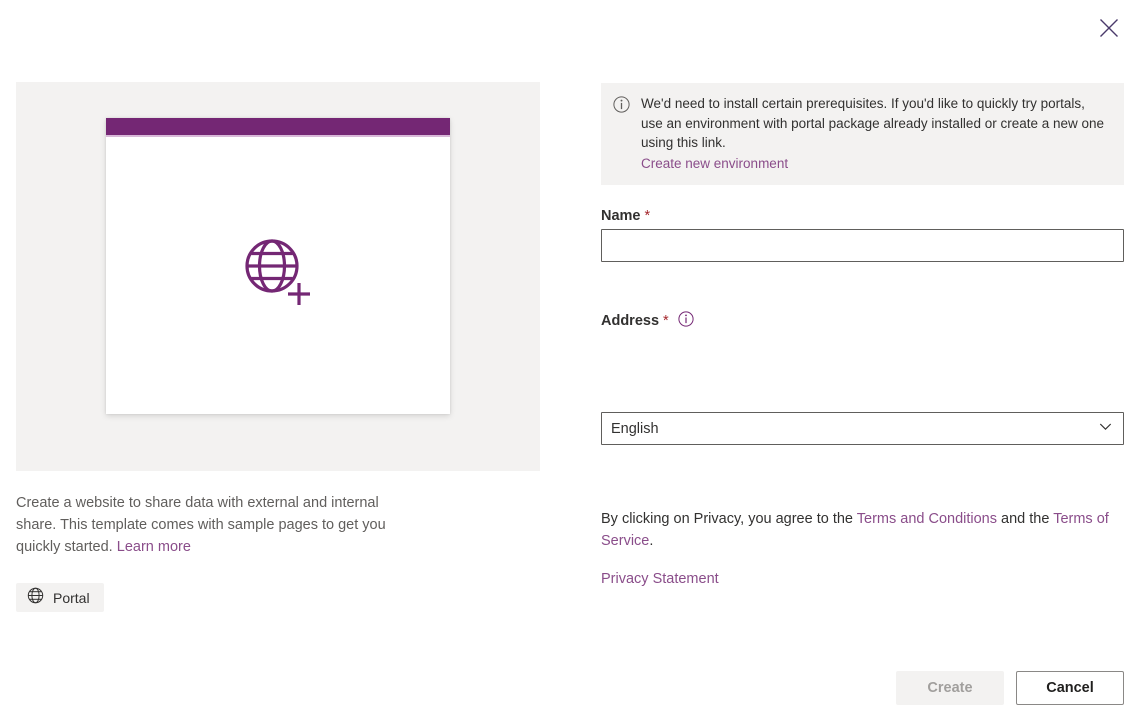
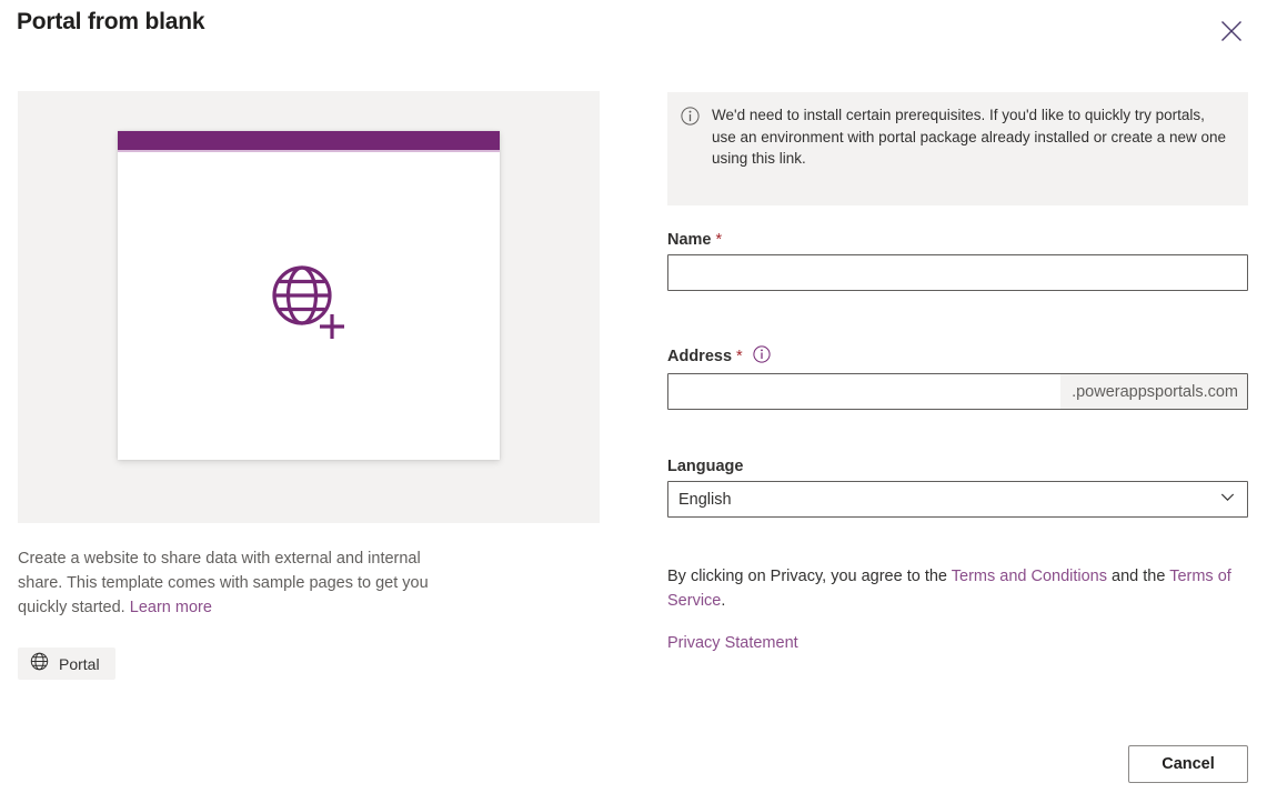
+ Portal from blank
  Create a website to share data with external and internal share. This template comes with sample pages to get you quickly started. Learn more
  Portal
  We'd need to install certain prerequisites. If you'd like to quickly try portals, use an environment with portal package already installed or create a new one using this link.
- Create new environment
  Name
  *
  Address
  *
+ .powerappsportals.com
+ Language
  English
  By clicking on Privacy, you agree to the Terms and Conditions and the Terms of Service.
  Privacy Statement
- Create
  Cancel
